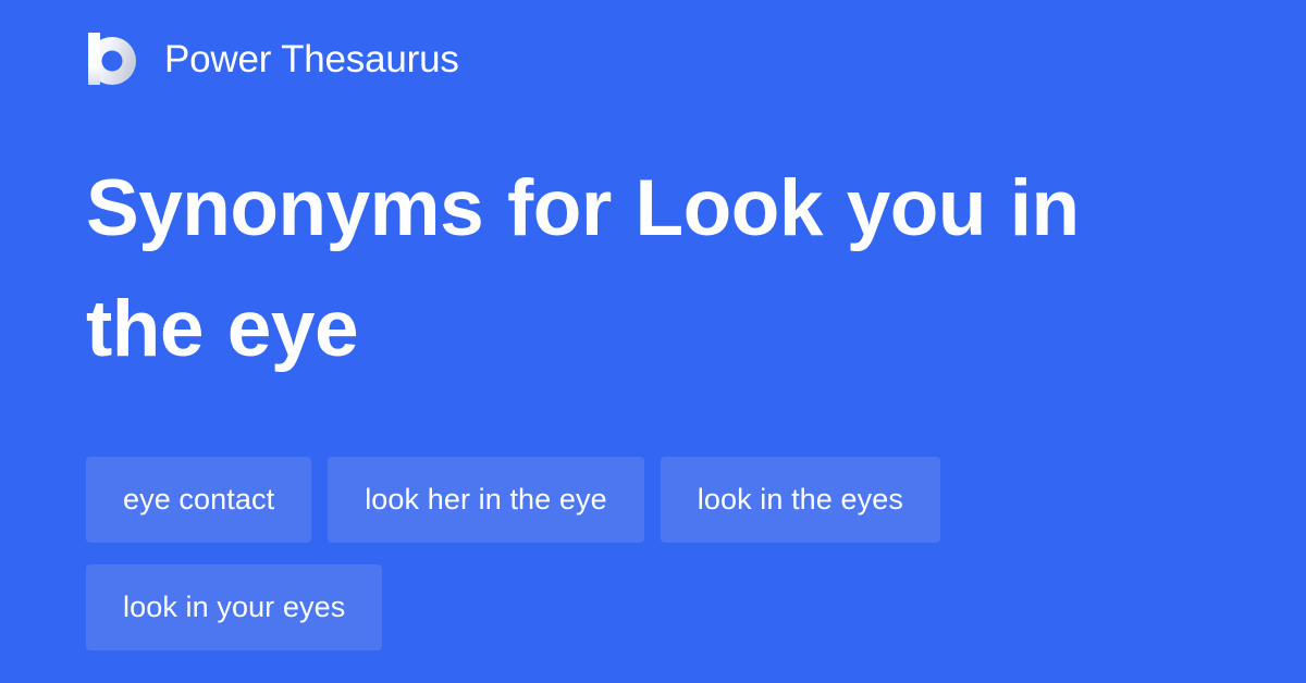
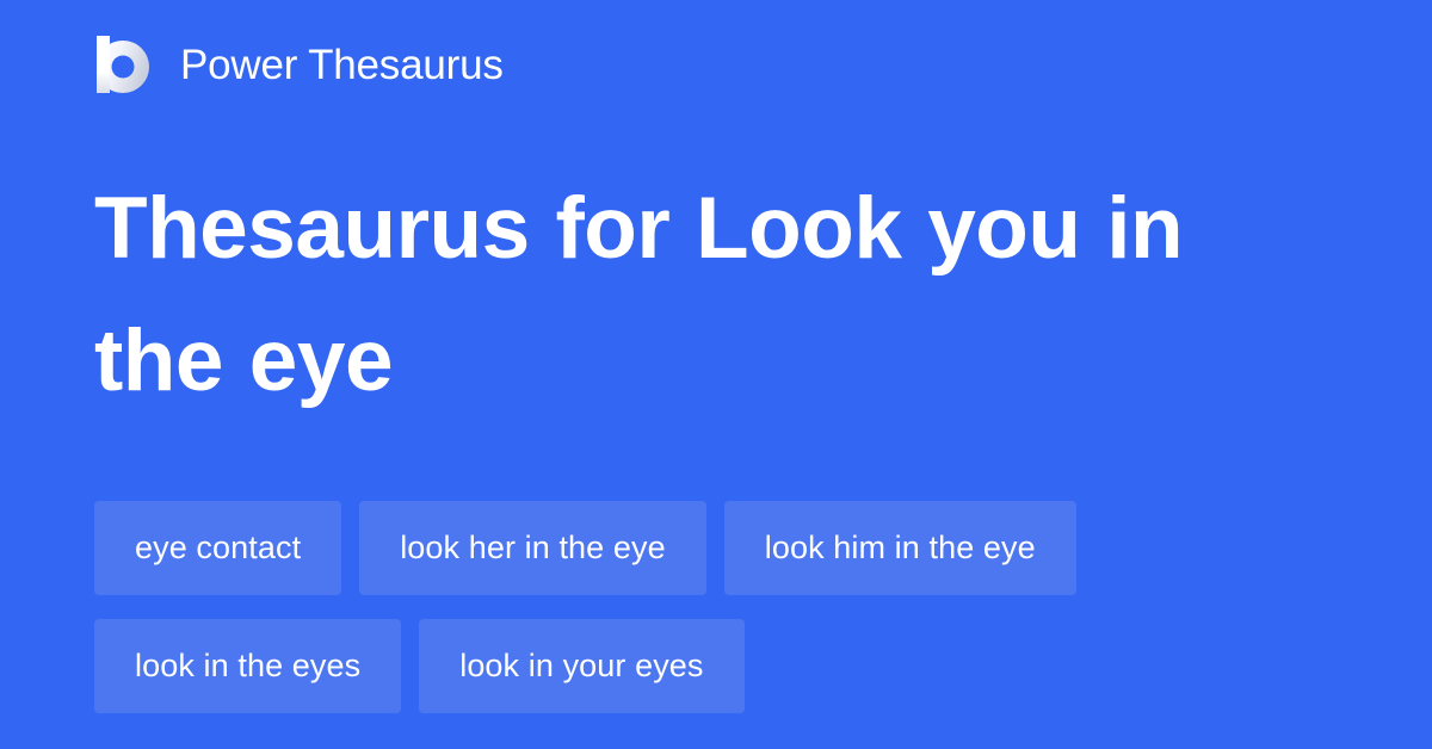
  Power Thesaurus
- Synonyms for Look you in the eye
+ Thesaurus for Look you in the eye
  eye contact
  look her in the eye
+ look him in the eye
  look in the eyes
  look in your eyes
